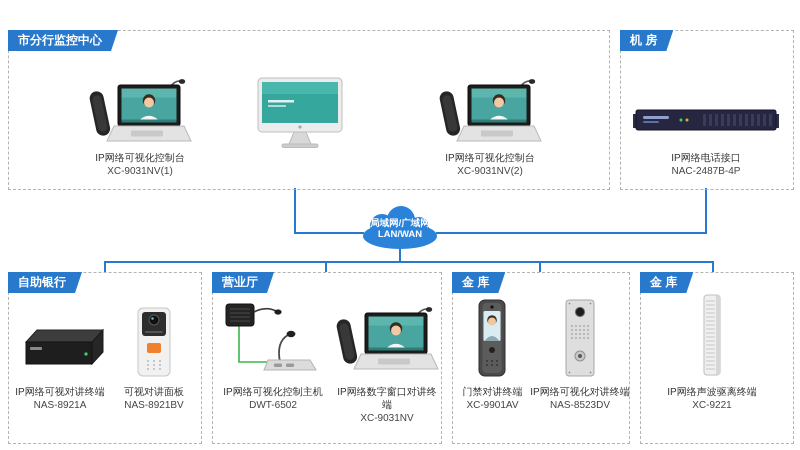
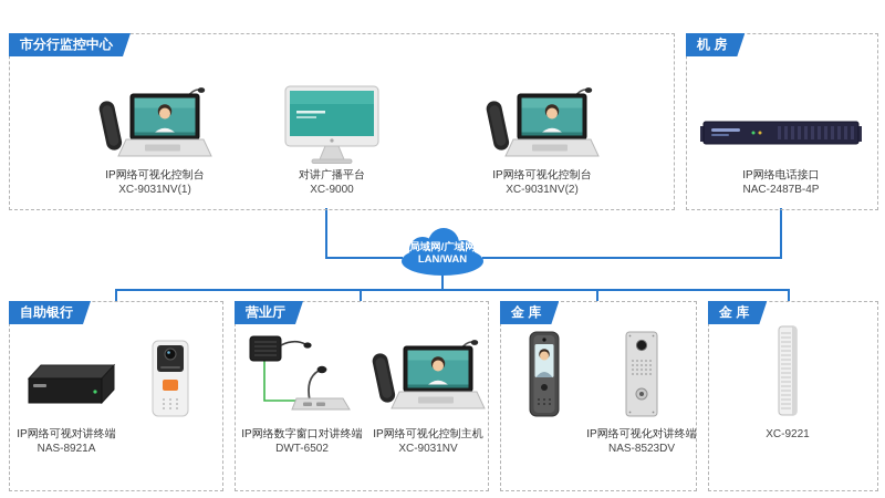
  局域网/广域网
  LAN/WAN
  市分行监控中心
  IP网络可视化控制台
  XC-9031NV(1)
+ 对讲广播平台
+ XC-9000
  IP网络可视化控制台
  XC-9031NV(2)
  机 房
  IP网络电话接口
  NAC-2487B-4P
  自助银行
  IP网络可视对讲终端
  NAS-8921A
- 可视对讲面板
- NAS-8921BV
  营业厅
- IP网络可视化控制主机
+ IP网络数字窗口对讲终端
  DWT-6502
- IP网络数字窗口对讲终端
+ IP网络可视化控制主机
  XC-9031NV
  金 库
- 门禁对讲终端
- XC-9901AV
  IP网络可视化对讲终端
  NAS-8523DV
  金 库
- IP网络声波驱离终端
  XC-9221
